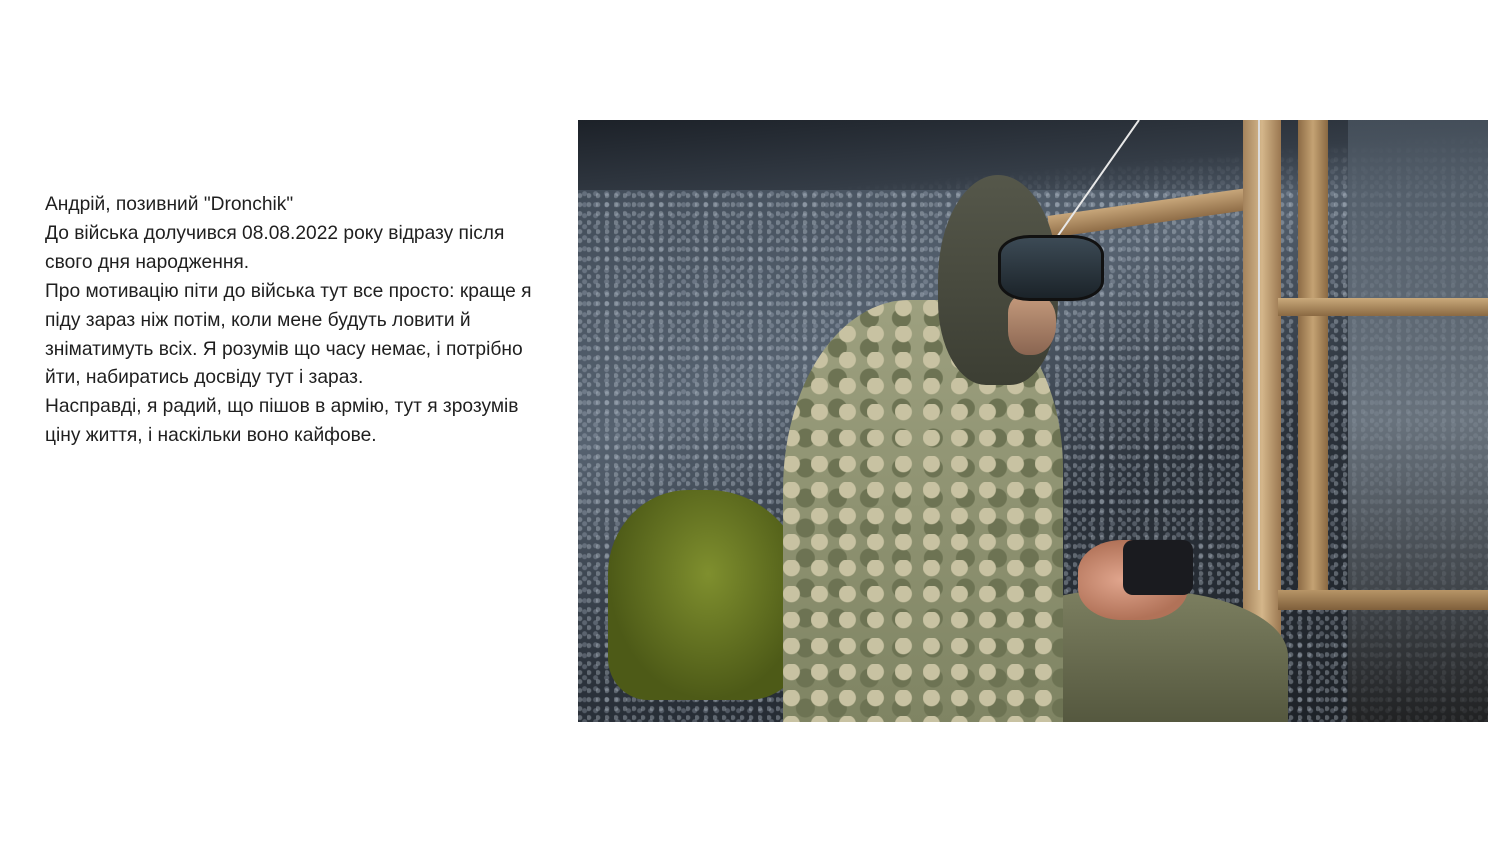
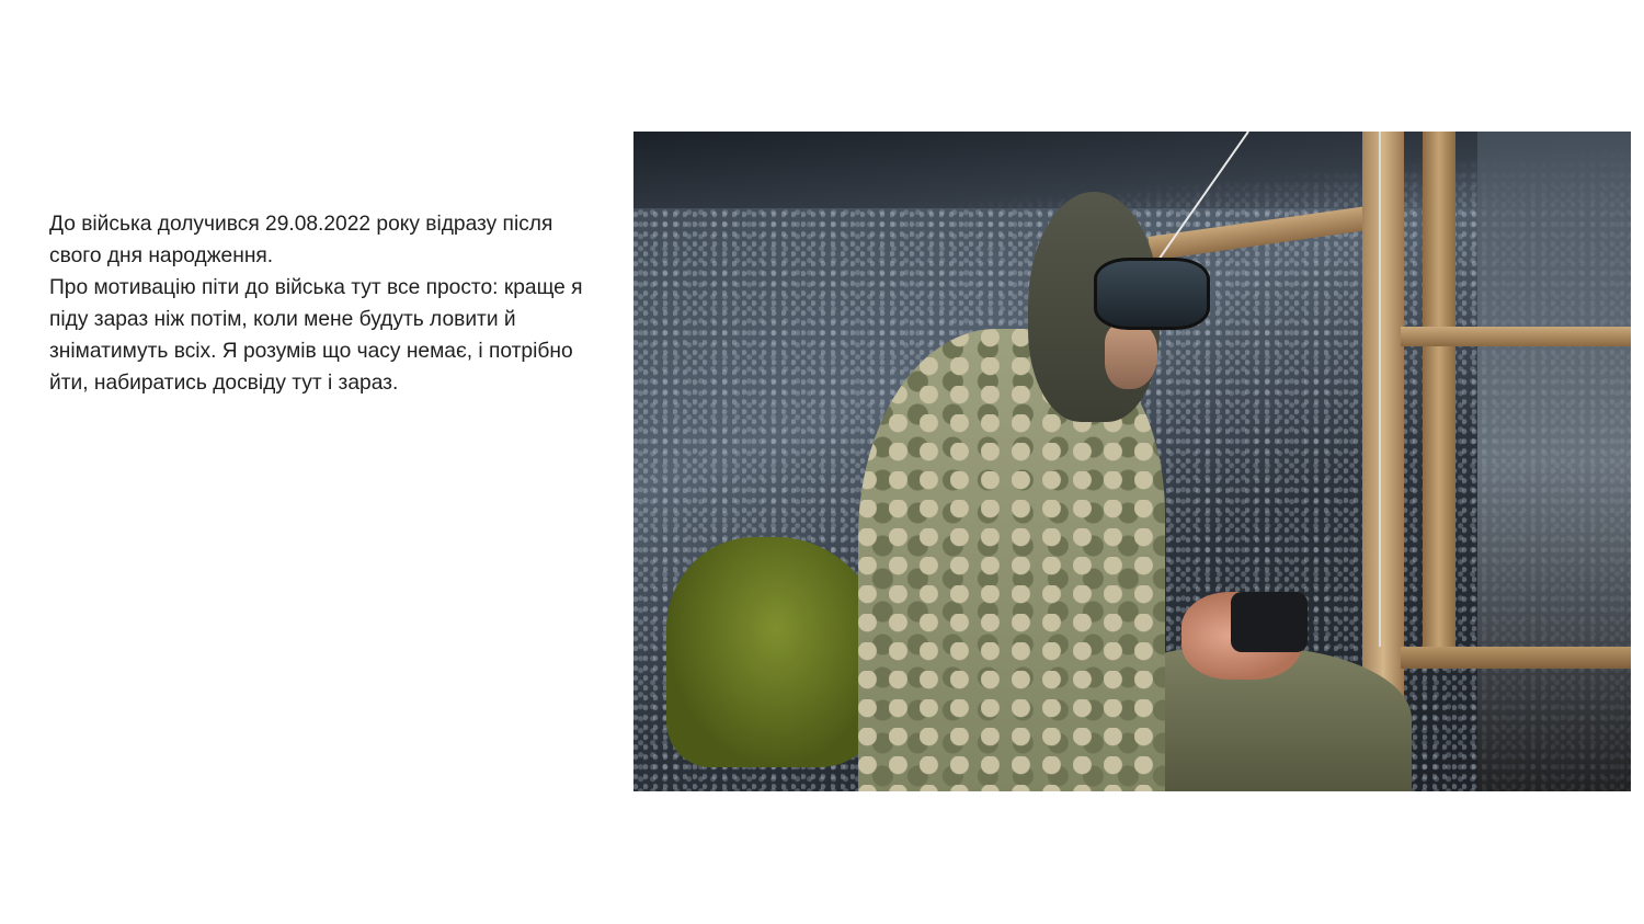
- Андрій, позивний "Dronchik"
- До війська долучився 08.08.2022 року відразу після свого дня народження.
+ До війська долучився 29.08.2022 року відразу після свого дня народження.
  Про мотивацію піти до війська тут все просто: краще я піду зараз ніж потім, коли мене будуть ловити й зніматимуть всіх. Я розумів що часу немає, і потрібно йти, набиратись досвіду тут і зараз.
- Насправді, я радий, що пішов в армію, тут я зрозумів ціну життя, і наскільки воно кайфове.
